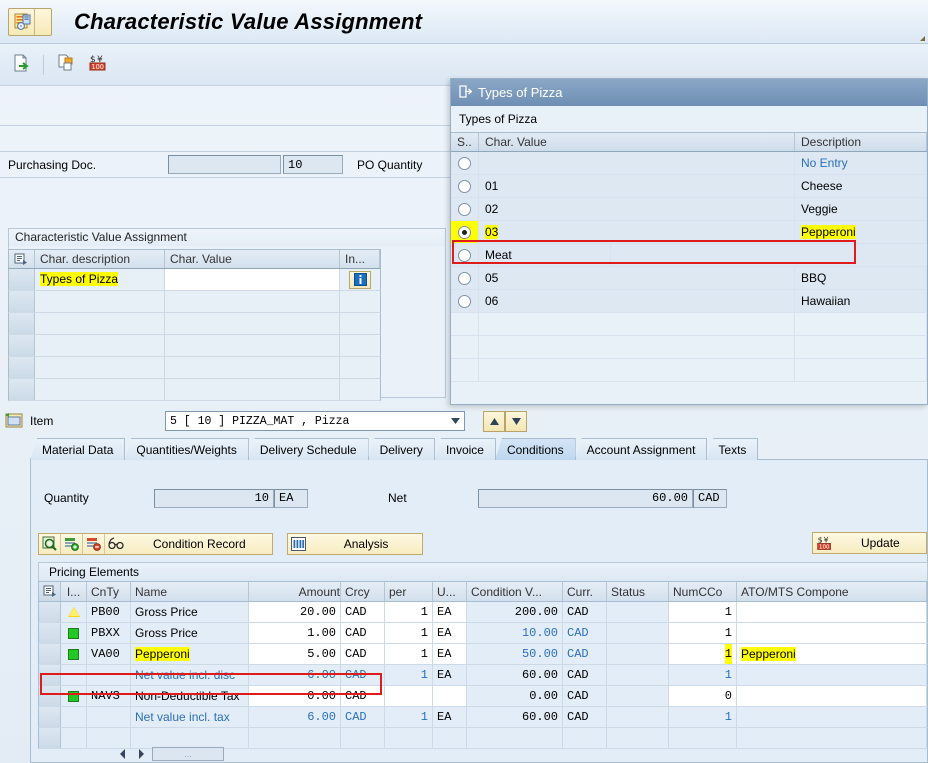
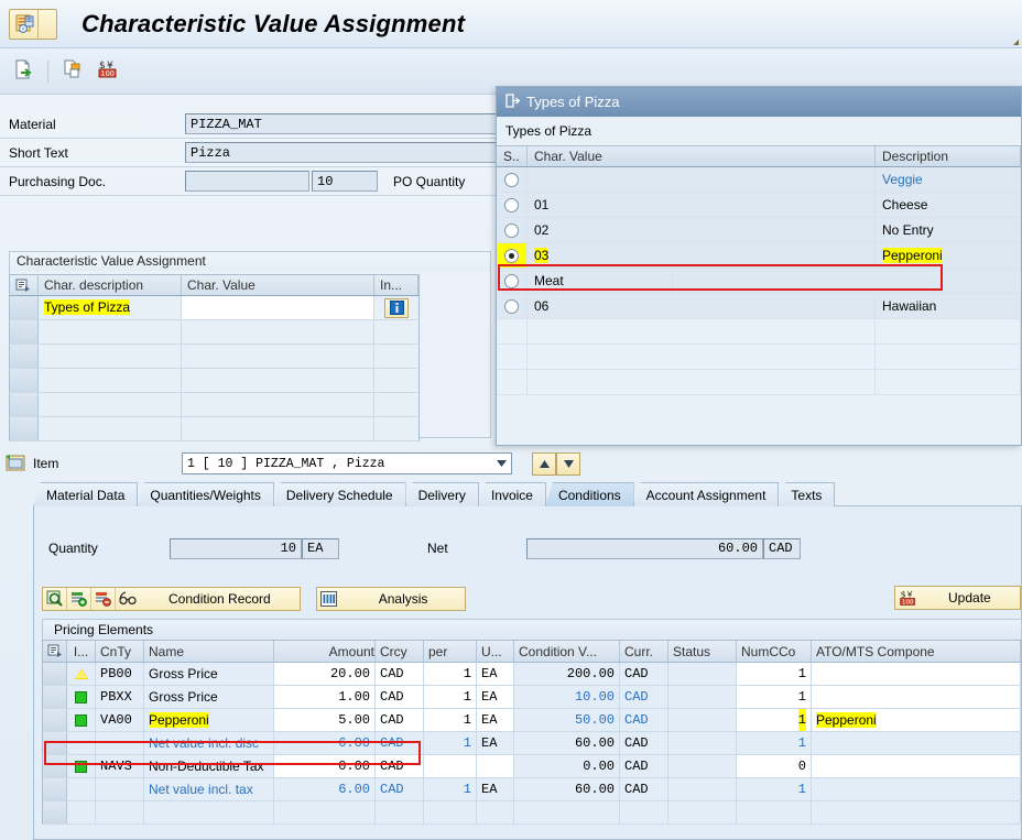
  Characteristic Value Assignment
  $
  ¥
  100
+ Material
+ PIZZA_MAT
+ Short Text
+ Pizza
  Purchasing Doc.
  10
  PO Quantity
  Characteristic Value Assignment
  Char. description
  Char. Value
  In...
  Types of Pizza
  Types of Pizza
  Types of Pizza
  S..
  Char. Value
  Description
- No Entry
+ Veggie
  01
  Cheese
  02
- Veggie
+ No Entry
  03
  Pepperoni
  Meat
- 05
- BBQ
  06
  Hawaiian
  Item
- 5 [ 10 ] PIZZA_MAT , Pizza
+ 1 [ 10 ] PIZZA_MAT , Pizza
  Material Data
  Quantities/Weights
  Delivery Schedule
  Delivery
  Invoice
  Conditions
  Account Assignment
  Texts
  Quantity
  10
  EA
  Net
  60.00
  CAD
  Condition Record
  Analysis
  $
  ¥
  Update
  Pricing Elements
  I...
  CnTy
  Name
  Amount
  Crcy
  per
  U...
  Condition V...
  Curr.
  Status
  NumCCo
  ATO/MTS Compone
  PB00
  Gross Price
  20.00
  CAD
  1
  EA
  200.00
  CAD
  1
  PBXX
  Gross Price
  1.00
  CAD
  1
  EA
  10.00
  CAD
  1
  VA00
  Pepperoni
  5.00
  CAD
  1
  EA
  50.00
  CAD
  1
  Pepperoni
  Net value incl. disc
  6.00
  CAD
  1
  EA
  60.00
  CAD
  1
  NAVS
  Non-Deductible Tax
  0.00
  CAD
  0.00
  CAD
  0
  Net value incl. tax
  6.00
  CAD
  1
  EA
  60.00
  CAD
  1
- ...
